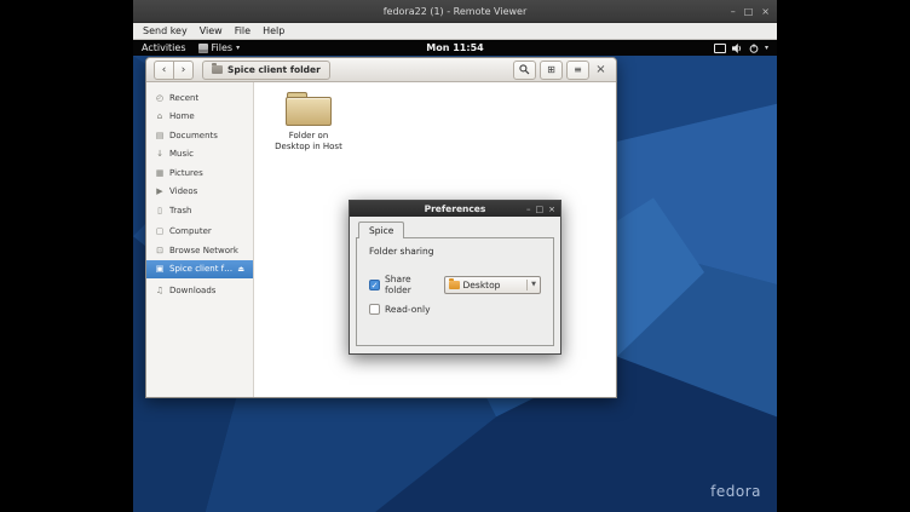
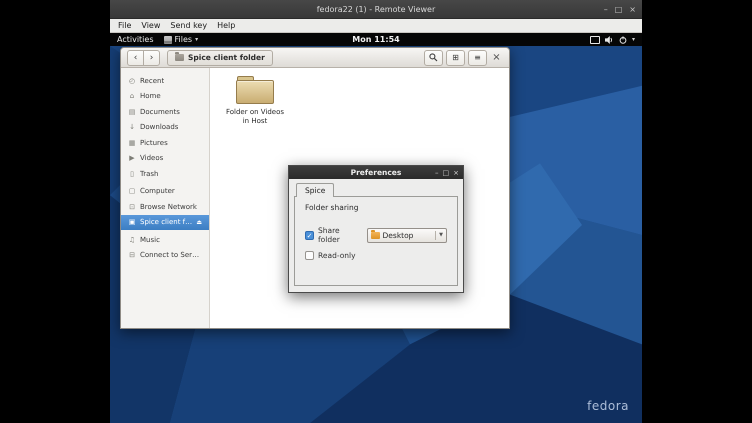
  fedora22 (1) - Remote Viewer
  –
  □
  ×
- Send key
+ File
  View
- File
+ Send key
  Help
  Activities
  Files
  Mon 11:54
  fedora
  ‹
  ›
  Spice client folder
  ⊞
  ≡
  ×
  ◴
  Recent
  ⌂
  Home
  ▤
  Documents
  ↓
- Music
+ Downloads
  ▦
  Pictures
  ▶
  Videos
  ▯
  Trash
  ▢
  Computer
  ⊡
  Browse Network
  ▣
  Spice client fol
  ♫
- Downloads
+ Music
+ ⊟
+ Connect to Server
- Folder on Desktop in Host
+ Folder on Videos in Host
  Preferences
  –
  □
  ×
  Spice
  Folder sharing
  ✓
  Share folder
  Desktop
  Read-only
